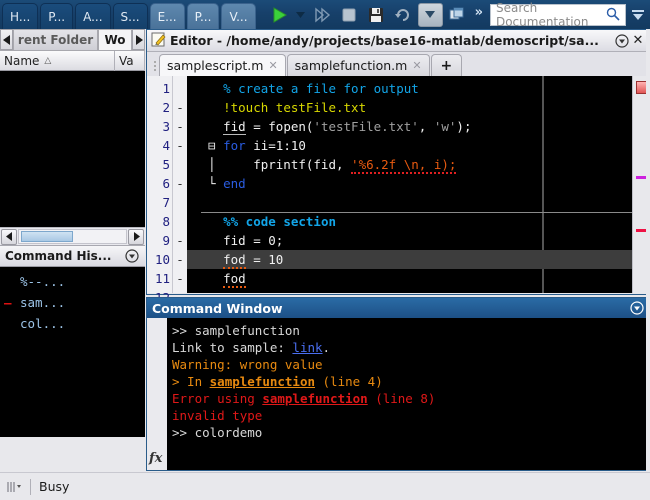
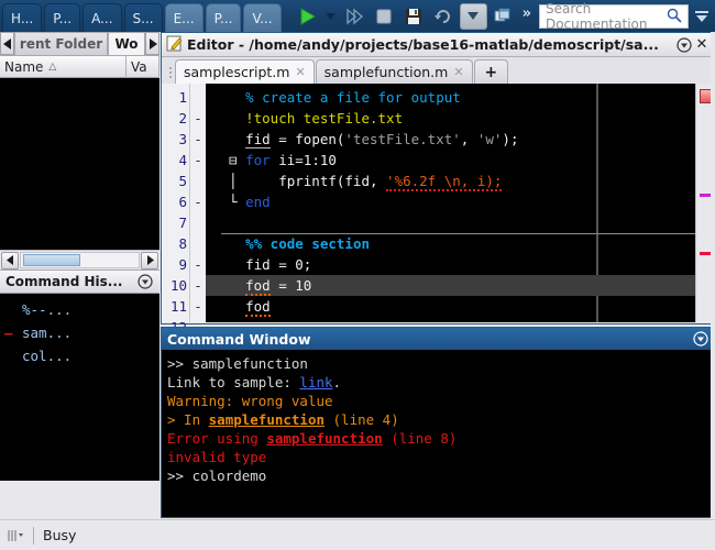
  H...
  P...
  A...
  S...
  E...
  P...
  V...
  »
  Search Documentation
  rent Folder
  Wo
  Name
  △
  Va
  Command His...
  %--...
  —
  sam...
  col...
  Editor - /home/andy/projects/base16-matlab/demoscript/sa...
  ✕
  samplescript.m
  ✕
  samplefunction.m
  ✕
  +
  1
  2
  3
  4
  5
  6
  7
  8
  9
  10
  11
  -
  -
  -
  -
  -
  -
  -
  % create a file for output
  !touch testFile.txt
  fid = fopen('testFile.txt', 'w');
  ⊟ for ii=1:10
  │ fprintf(fid, '%6.2f \n, i);
  └ end
  %% code section
  fid = 0;
  fod = 10
  fod
  Command Window
- fx
  >> samplefunction
  Link to sample: link.
  Warning: wrong value
  > In samplefunction (line 4)
  Error using samplefunction (line 8)
  invalid type
  >> colordemo
  Busy
